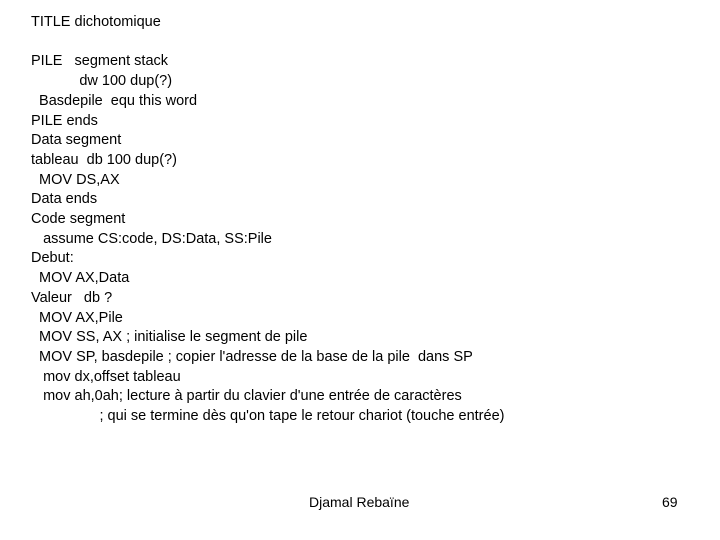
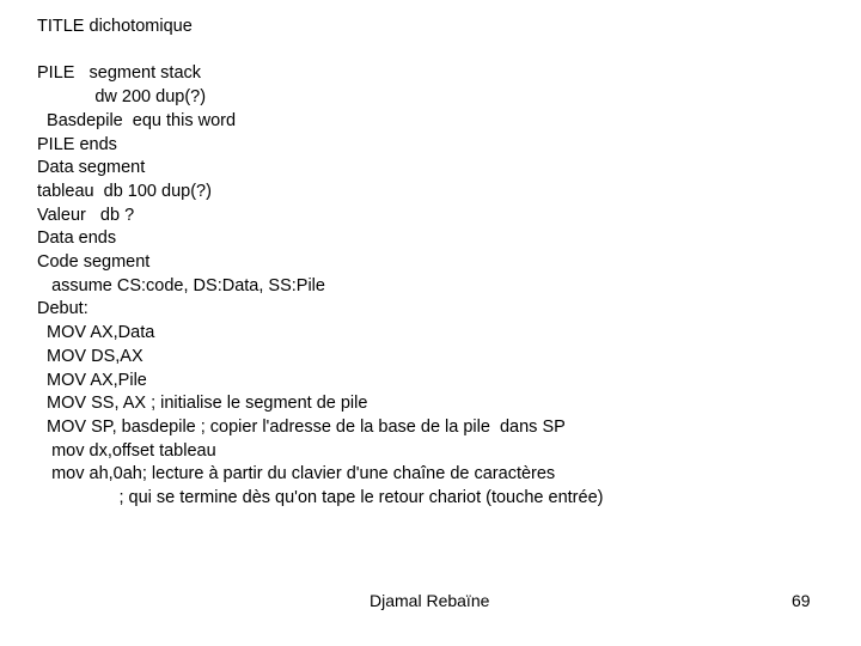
  TITLE dichotomique
  PILE segment stack
- dw 100 dup(?)
+ dw 200 dup(?)
  Basdepile equ this word
  PILE ends
  Data segment
  tableau db 100 dup(?)
- MOV DS,AX
+ Valeur db ?
  Data ends
  Code segment
  assume CS:code, DS:Data, SS:Pile
  Debut:
  MOV AX,Data
- Valeur db ?
+ MOV DS,AX
  MOV AX,Pile
  MOV SS, AX ; initialise le segment de pile
  MOV SP, basdepile ; copier l'adresse de la base de la pile dans SP
  mov dx,offset tableau
- mov ah,0ah; lecture à partir du clavier d'une entrée de caractères
+ mov ah,0ah; lecture à partir du clavier d'une chaîne de caractères
  ; qui se termine dès qu'on tape le retour chariot (touche entrée)
  Djamal Rebaïne
  69
